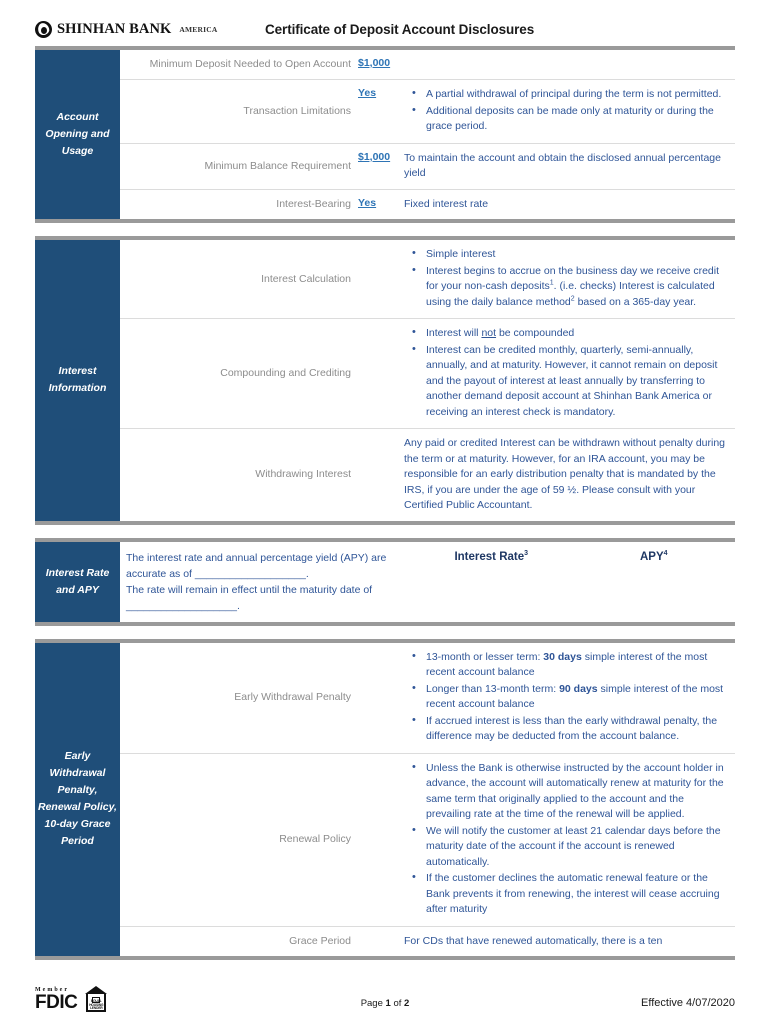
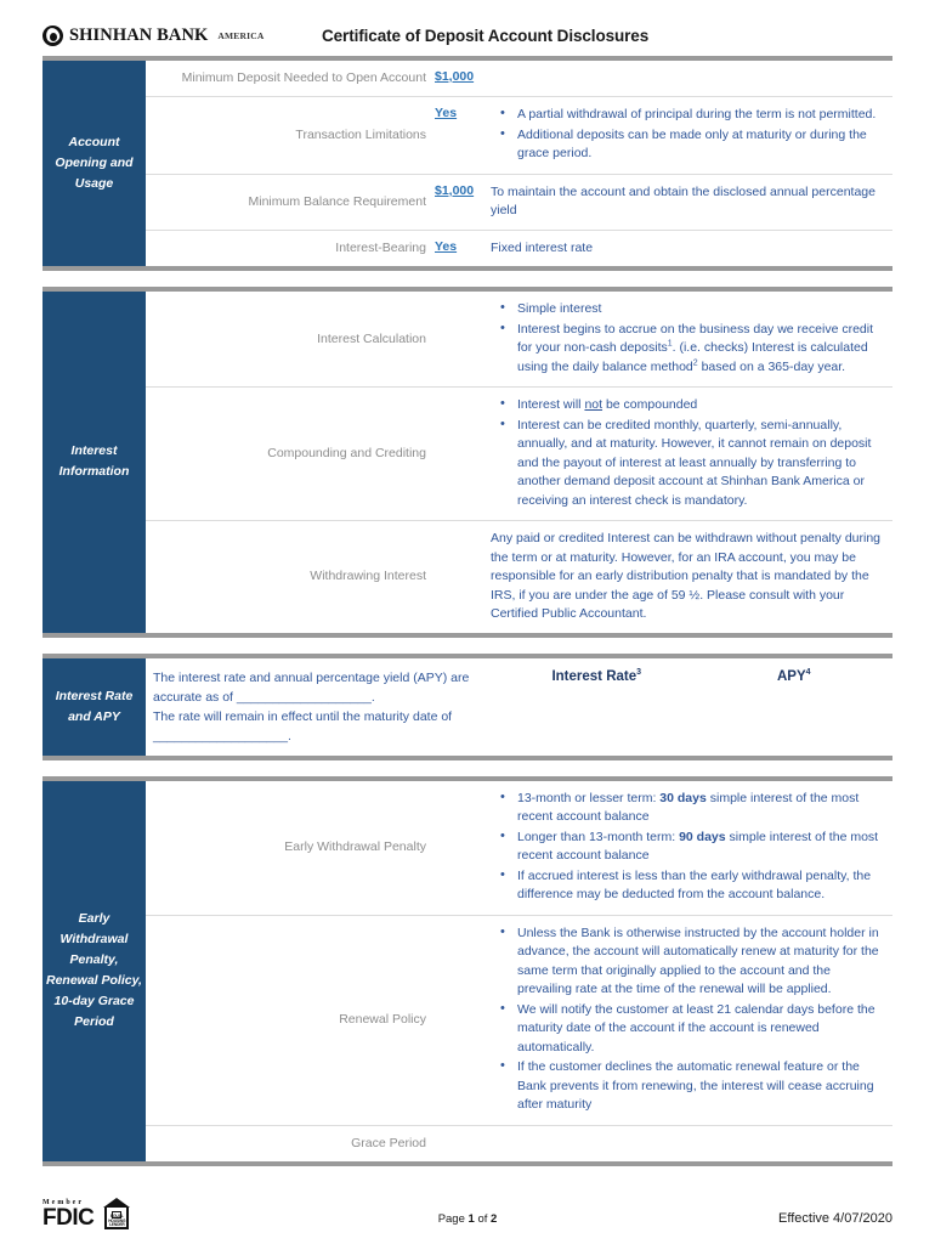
  SHINHAN BANK
  AMERICA
  Certificate of Deposit Account Disclosures
  Account Opening and Usage
  Minimum Deposit Needed to Open Account
  $1,000
  Transaction Limitations
  Yes
  A partial withdrawal of principal during the term is not permitted.
  Additional deposits can be made only at maturity or during the grace period.
  Minimum Balance Requirement
  $1,000
  To maintain the account and obtain the disclosed annual percentage yield
  Interest-Bearing
  Yes
  Fixed interest rate
  Interest Information
  Interest Calculation
  Simple interest
  Interest begins to accrue on the business day we receive credit for your non-cash deposits . (i.e. checks) Interest is calculated using the daily balance method based on a 365-day year.
  Compounding and Crediting
  Interest will not be compounded
  Interest can be credited monthly, quarterly, semi-annually, annually, and at maturity. However, it cannot remain on deposit and the payout of interest at least annually by transferring to another demand deposit account at Shinhan Bank America or receiving an interest check is mandatory.
  Withdrawing Interest
  Any paid or credited Interest can be withdrawn without penalty during the term or at maturity. However, for an IRA account, you may be responsible for an early distribution penalty that is mandated by the IRS, if you are under the age of 59 ½. Please consult with your Certified Public Accountant.
  Interest Rate and APY
  The interest rate and annual percentage yield (APY) are accurate as of ___________________.
  The rate will remain in effect until the maturity date of ___________________.
  Interest Rate
  APY
  Early Withdrawal Penalty, Renewal Policy, 10-day Grace Period
  Early Withdrawal Penalty
  13-month or lesser term: 30 days simple interest of the most recent account balance
  Longer than 13-month term: 90 days simple interest of the most recent account balance
  If accrued interest is less than the early withdrawal penalty, the difference may be deducted from the account balance.
  Renewal Policy
  Unless the Bank is otherwise instructed by the account holder in advance, the account will automatically renew at maturity for the same term that originally applied to the account and the prevailing rate at the time of the renewal will be applied.
  We will notify the customer at least 21 calendar days before the maturity date of the account if the account is renewed automatically.
  If the customer declines the automatic renewal feature or the Bank prevents it from renewing, the interest will cease accruing after maturity
  Grace Period
- For CDs that have renewed automatically, there is a ten
  FDIC
  Page 1 of 2
  Effective 4/07/2020
